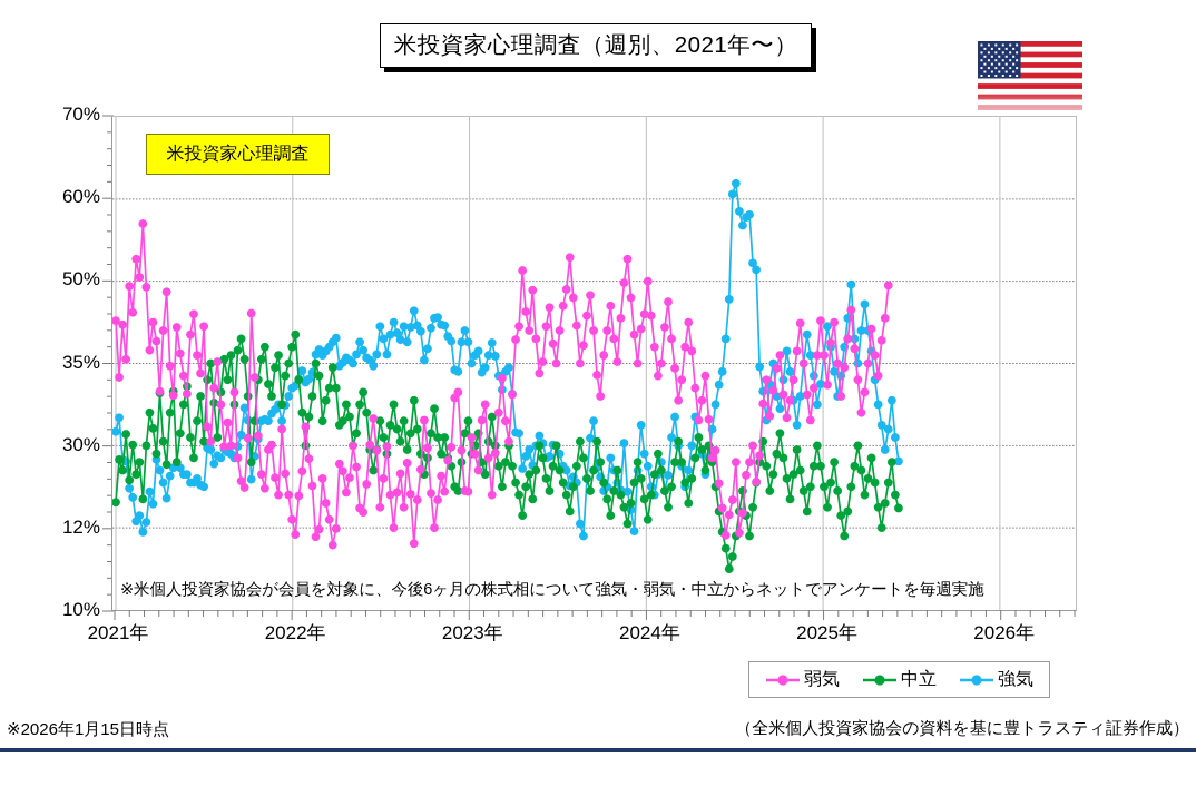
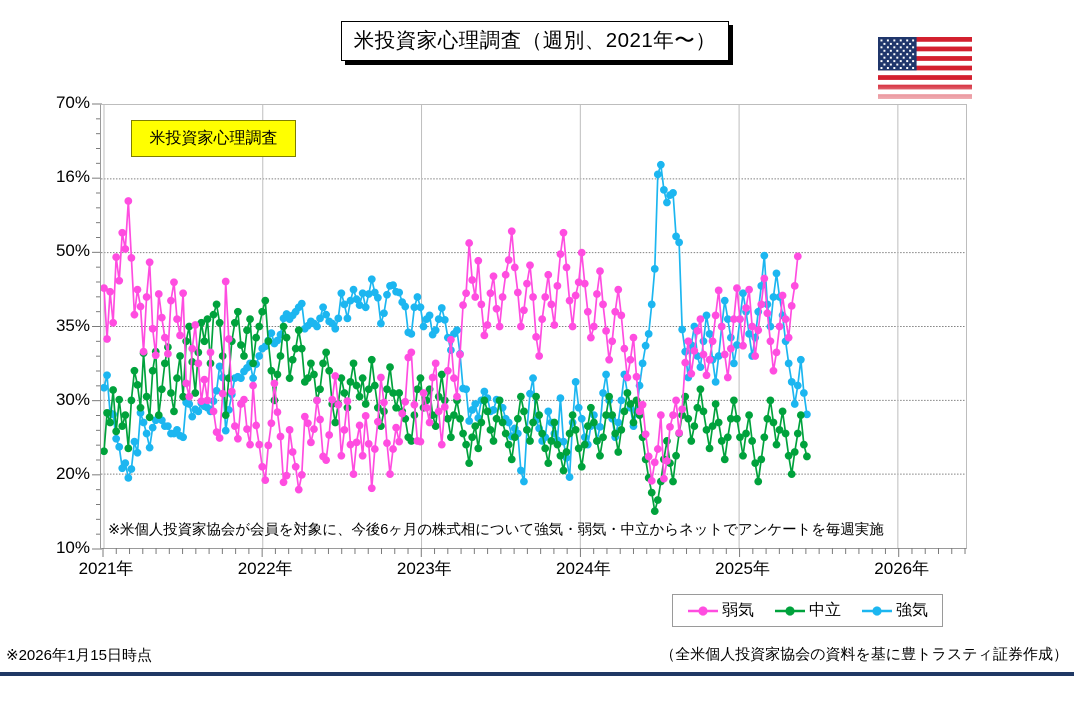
  米投資家心理調査（週別、2021年〜）
  70%
- 60%
+ 16%
  50%
  35%
  30%
- 12%
+ 20%
  10%
  2021年
  2022年
  2023年
  2024年
  2025年
  2026年
  米投資家心理調査
  ※米個人投資家協会が会員を対象に、今後6ヶ月の株式相について強気・弱気・中立からネットでアンケートを毎週実施
  弱気
  中立
  強気
  ※2026年1月15日時点
  （全米個人投資家協会の資料を基に豊トラスティ証券作成）
